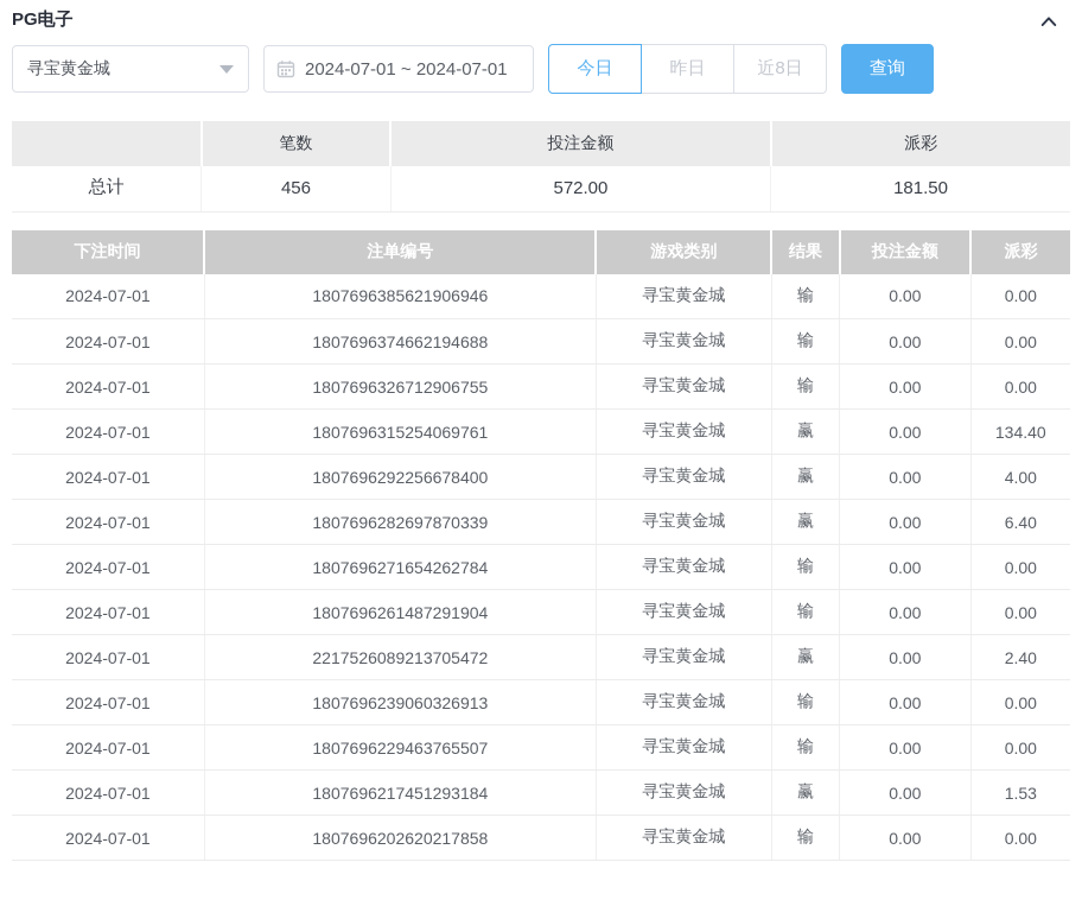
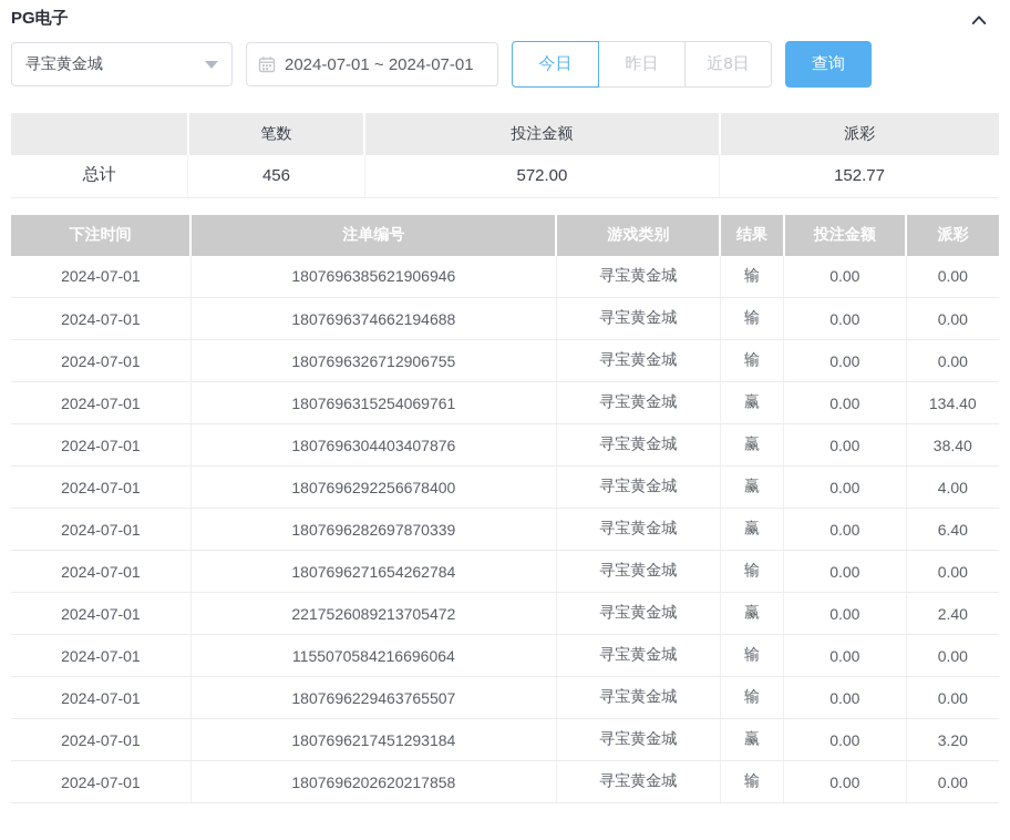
  PG电子
  寻宝黄金城
  2024-07-01 ~ 2024-07-01
  今日
  昨日
  近8日
  查询
  	笔数	投注金额	派彩
- 总计	456	572.00	181.50
+ 总计	456	572.00	152.77
  下注时间	注单编号	游戏类别	结果	投注金额	派彩
  2024-07-01	1807696385621906946	寻宝黄金城	输	0.00	0.00
  2024-07-01	1807696374662194688	寻宝黄金城	输	0.00	0.00
  2024-07-01	1807696326712906755	寻宝黄金城	输	0.00	0.00
  2024-07-01	1807696315254069761	寻宝黄金城	赢	0.00	134.40
+ 2024-07-01	1807696304403407876	寻宝黄金城	赢	0.00	38.40
  2024-07-01	1807696292256678400	寻宝黄金城	赢	0.00	4.00
  2024-07-01	1807696282697870339	寻宝黄金城	赢	0.00	6.40
  2024-07-01	1807696271654262784	寻宝黄金城	输	0.00	0.00
- 2024-07-01	1807696261487291904	寻宝黄金城	输	0.00	0.00
  2024-07-01	2217526089213705472	寻宝黄金城	赢	0.00	2.40
- 2024-07-01	1807696239060326913	寻宝黄金城	输	0.00	0.00
+ 2024-07-01	1155070584216696064	寻宝黄金城	输	0.00	0.00
  2024-07-01	1807696229463765507	寻宝黄金城	输	0.00	0.00
- 2024-07-01	1807696217451293184	寻宝黄金城	赢	0.00	1.53
+ 2024-07-01	1807696217451293184	寻宝黄金城	赢	0.00	3.20
  2024-07-01	1807696202620217858	寻宝黄金城	输	0.00	0.00
